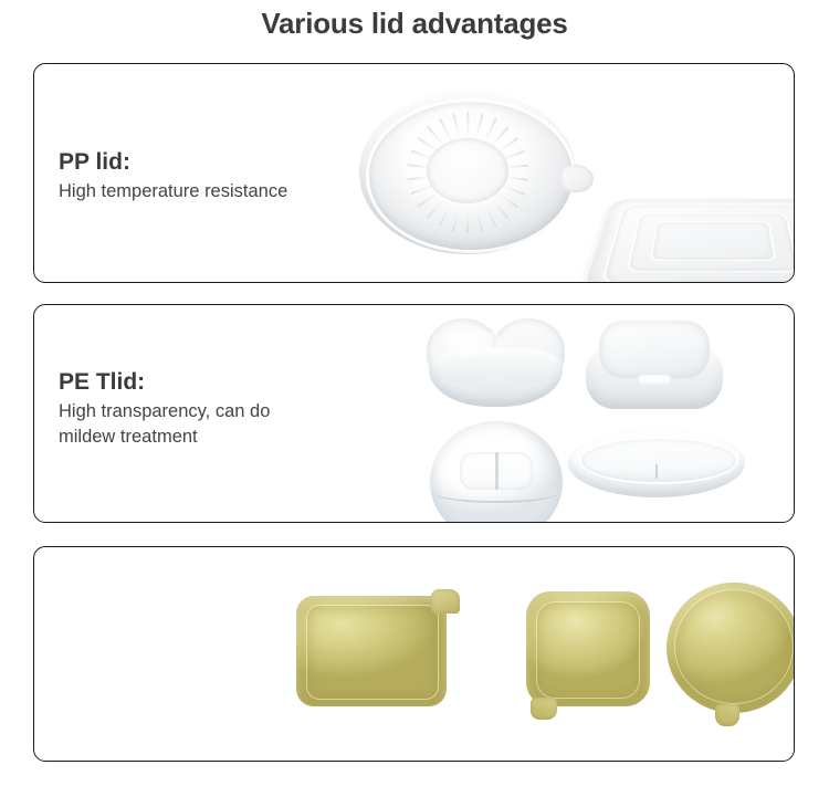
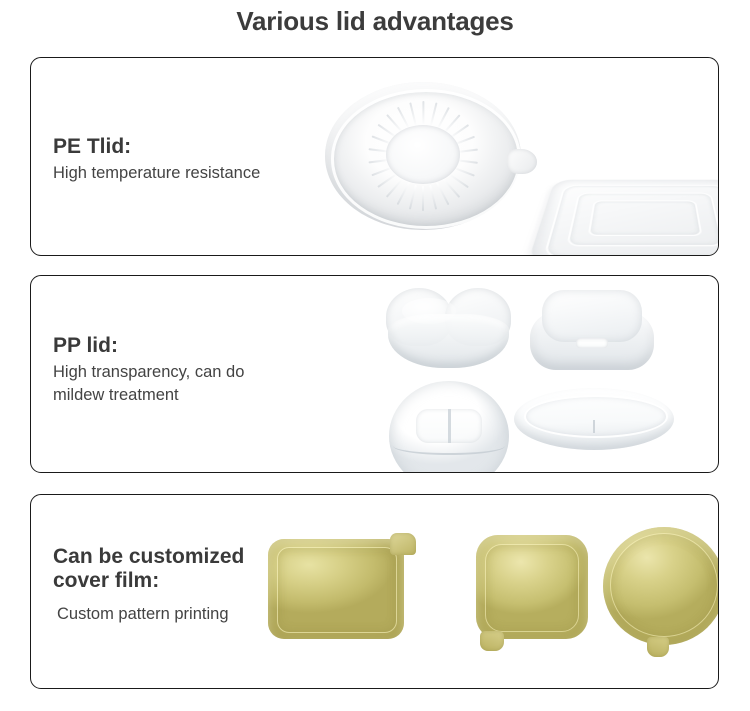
  Various lid advantages
- PP lid:
+ PE Tlid:
  High temperature resistance
- PE Tlid:
+ PP lid:
  High transparency, can do
  mildew treatment
+ Can be customized
+ cover film:
+ Custom pattern printing
